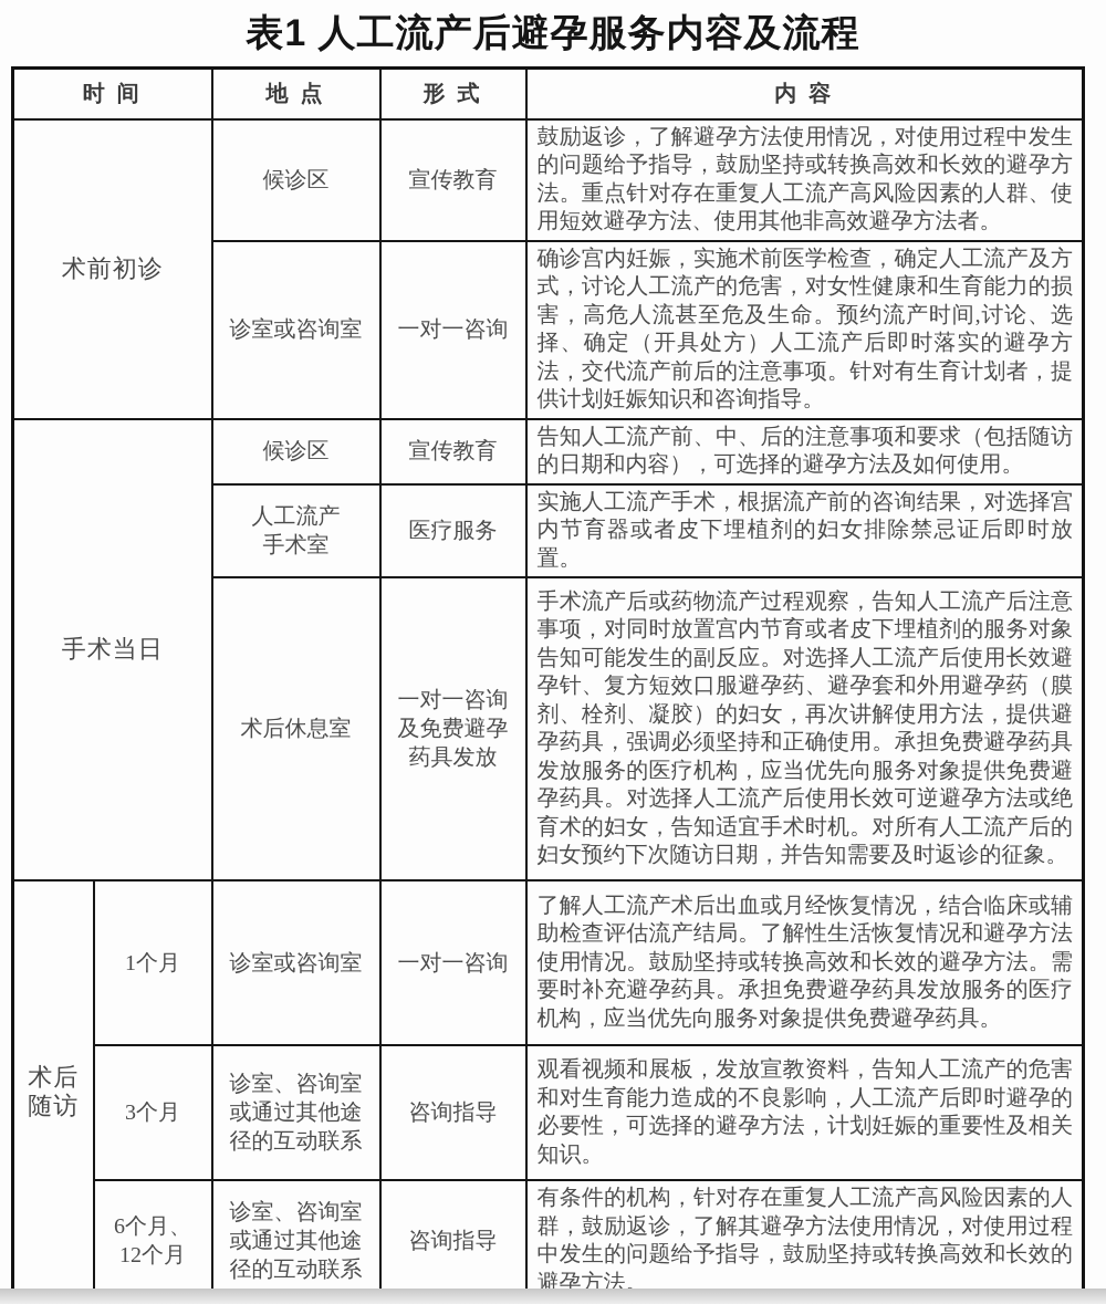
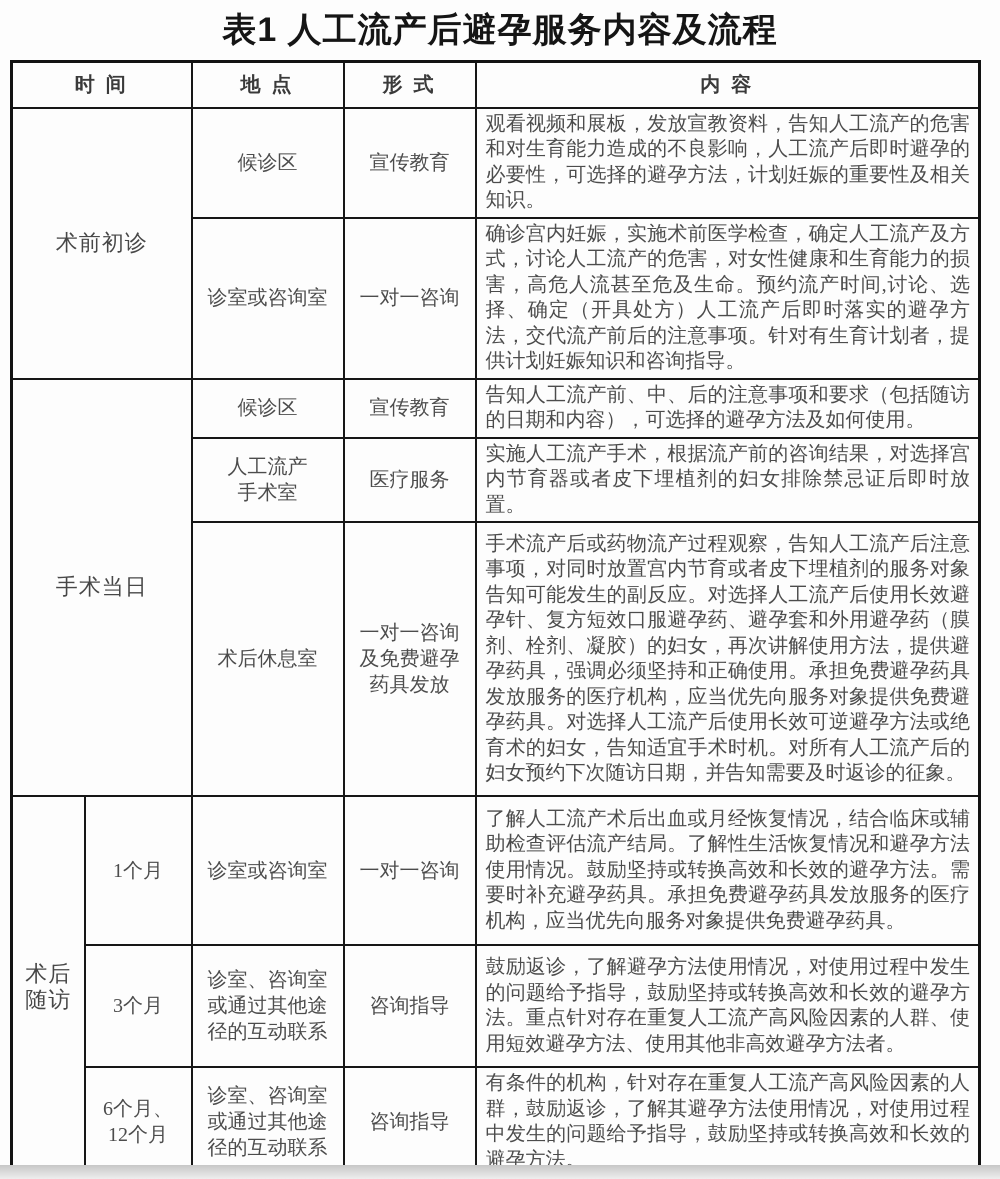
  表1 人工流产后避孕服务内容及流程
  时 间	地 点	形 式	内 容
- 术前初诊	候诊区	宣传教育	鼓励返诊，了解避孕方法使用情况，对使用过程中发生的问题给予指导，鼓励坚持或转换高效和长效的避孕方法。重点针对存在重复人工流产高风险因素的人群、使用短效避孕方法、使用其他非高效避孕方法者。
+ 术前初诊	候诊区	宣传教育	观看视频和展板，发放宣教资料，告知人工流产的危害和对生育能力造成的不良影响，人工流产后即时避孕的必要性，可选择的避孕方法，计划妊娠的重要性及相关知识。
  诊室或咨询室	一对一咨询	确诊宫内妊娠，实施术前医学检查，确定人工流产及方式，讨论人工流产的危害，对女性健康和生育能力的损害，高危人流甚至危及生命。预约流产时间,讨论、选择、确定（开具处方）人工流产后即时落实的避孕方法，交代流产前后的注意事项。针对有生育计划者，提供计划妊娠知识和咨询指导。
  手术当日	候诊区	宣传教育	告知人工流产前、中、后的注意事项和要求（包括随访的日期和内容），可选择的避孕方法及如何使用。
  人工流产 手术室	医疗服务	实施人工流产手术，根据流产前的咨询结果，对选择宫内节育器或者皮下埋植剂的妇女排除禁忌证后即时放置。
  术后休息室	一对一咨询 及免费避孕 药具发放	手术流产后或药物流产过程观察，告知人工流产后注意事项，对同时放置宫内节育或者皮下埋植剂的服务对象告知可能发生的副反应。对选择人工流产后使用长效避孕针、复方短效口服避孕药、避孕套和外用避孕药（膜剂、栓剂、凝胶）的妇女，再次讲解使用方法，提供避孕药具，强调必须坚持和正确使用。承担免费避孕药具发放服务的医疗机构，应当优先向服务对象提供免费避孕药具。对选择人工流产后使用长效可逆避孕方法或绝育术的妇女，告知适宜手术时机。对所有人工流产后的妇女预约下次随访日期，并告知需要及时返诊的征象。
  术后 随访	1个月	诊室或咨询室	一对一咨询	了解人工流产术后出血或月经恢复情况，结合临床或辅助检查评估流产结局。了解性生活恢复情况和避孕方法使用情况。鼓励坚持或转换高效和长效的避孕方法。需要时补充避孕药具。承担免费避孕药具发放服务的医疗机构，应当优先向服务对象提供免费避孕药具。
- 3个月	诊室、咨询室 或通过其他途 径的互动联系	咨询指导	观看视频和展板，发放宣教资料，告知人工流产的危害和对生育能力造成的不良影响，人工流产后即时避孕的必要性，可选择的避孕方法，计划妊娠的重要性及相关知识。
+ 3个月	诊室、咨询室 或通过其他途 径的互动联系	咨询指导	鼓励返诊，了解避孕方法使用情况，对使用过程中发生的问题给予指导，鼓励坚持或转换高效和长效的避孕方法。重点针对存在重复人工流产高风险因素的人群、使用短效避孕方法、使用其他非高效避孕方法者。
  6个月、 12个月	诊室、咨询室 或通过其他途 径的互动联系	咨询指导	有条件的机构，针对存在重复人工流产高风险因素的人群，鼓励返诊，了解其避孕方法使用情况，对使用过程中发生的问题给予指导，鼓励坚持或转换高效和长效的避孕方法。
